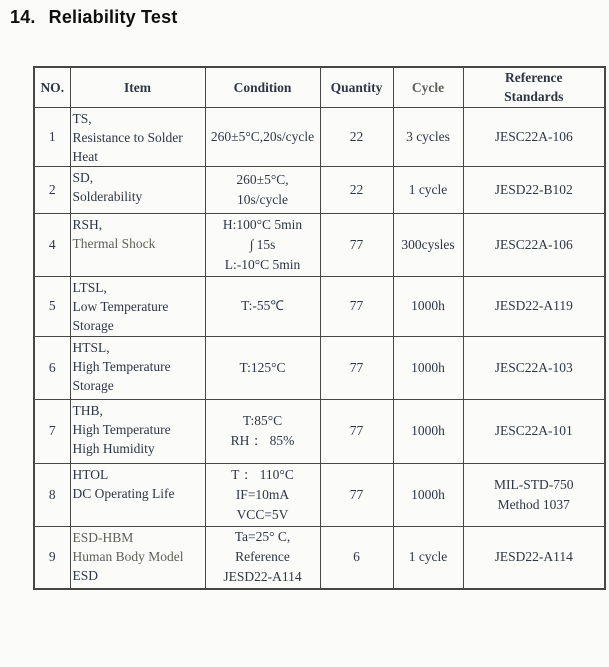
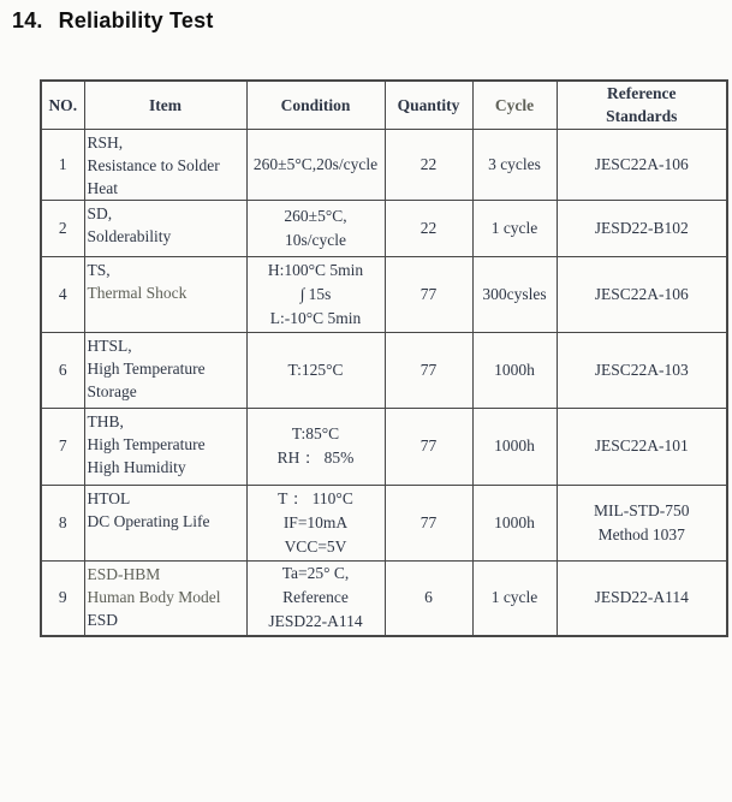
  14. Reliability Test
  NO.	Item	Condition	Quantity	Cycle	ReferenceStandards
- 1	TS,Resistance to SolderHeat	260±5°C,20s/cycle	22	3 cycles	JESC22A-106
+ 1	RSH,Resistance to SolderHeat	260±5°C,20s/cycle	22	3 cycles	JESC22A-106
  2	SD,Solderability	260±5°C,10s/cycle	22	1 cycle	JESD22-B102
- 4	RSH,Thermal Shock	H:100°C 5min∫ 15sL:-10°C 5min	77	300cysles	JESC22A-106
+ 4	TS,Thermal Shock	H:100°C 5min∫ 15sL:-10°C 5min	77	300cysles	JESC22A-106
- 5	LTSL,Low TemperatureStorage	T:-55℃	77	1000h	JESD22-A119
  6	HTSL,High TemperatureStorage	T:125°C	77	1000h	JESC22A-103
  7	THB,High TemperatureHigh Humidity	T:85°CRH： 85%	77	1000h	JESC22A-101
  8	HTOLDC Operating Life	T： 110°CIF=10mAVCC=5V	77	1000h	MIL-STD-750Method 1037
  9	ESD-HBMHuman Body ModelESD	Ta=25° C,ReferenceJESD22-A114	6	1 cycle	JESD22-A114
